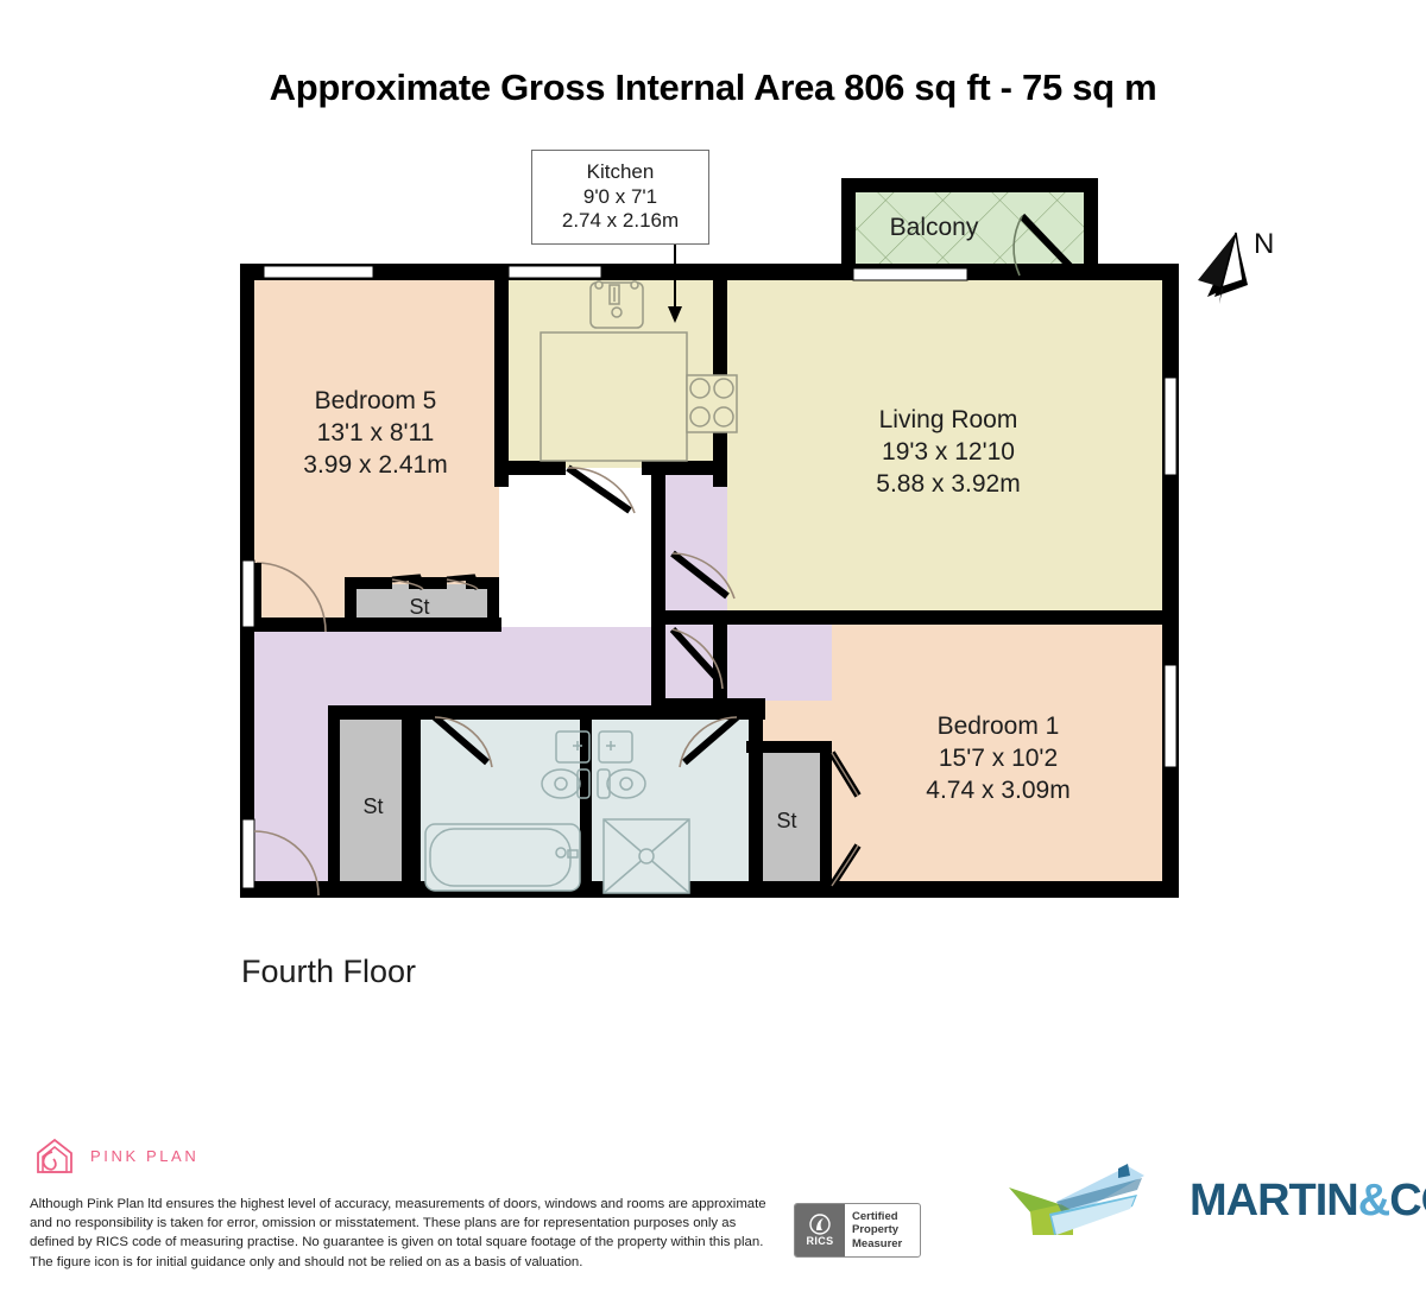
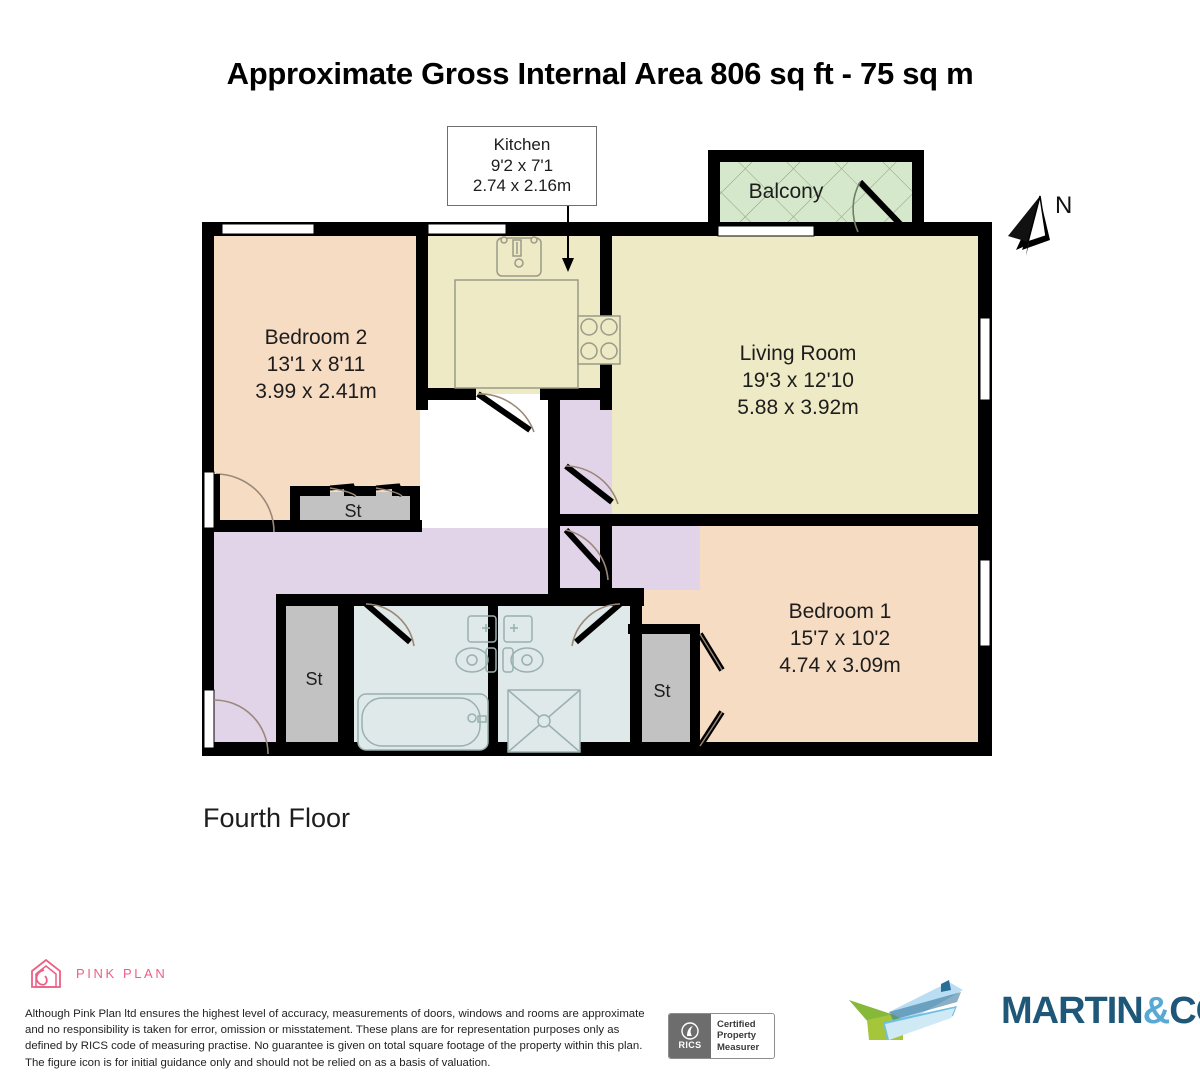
  Approximate Gross Internal Area 806 sq ft - 75 sq m
- Bedroom 5
+ Bedroom 2
  13'1 x 8'11
  3.99 x 2.41m
  Living Room
  19'3 x 12'10
  5.88 x 3.92m
  Bedroom 1
  15'7 x 10'2
  4.74 x 3.09m
  Balcony
  St
  St
  St
  Kitchen
- 9'0 x 7'1
+ 9'2 x 7'1
  2.74 x 2.16m
  Fourth Floor
  N
  PINK PLAN
  Although Pink Plan ltd ensures the highest level of accuracy, measurements of doors, windows and rooms are approximate and no responsibility is taken for error, omission or misstatement. These plans are for representation purposes only as defined by RICS code of measuring practise. No guarantee is given on total square footage of the property within this plan. The figure icon is for initial guidance only and should not be relied on as a basis of valuation.
  RICS
  Certified
  Property
  Measurer
  MARTIN&C
